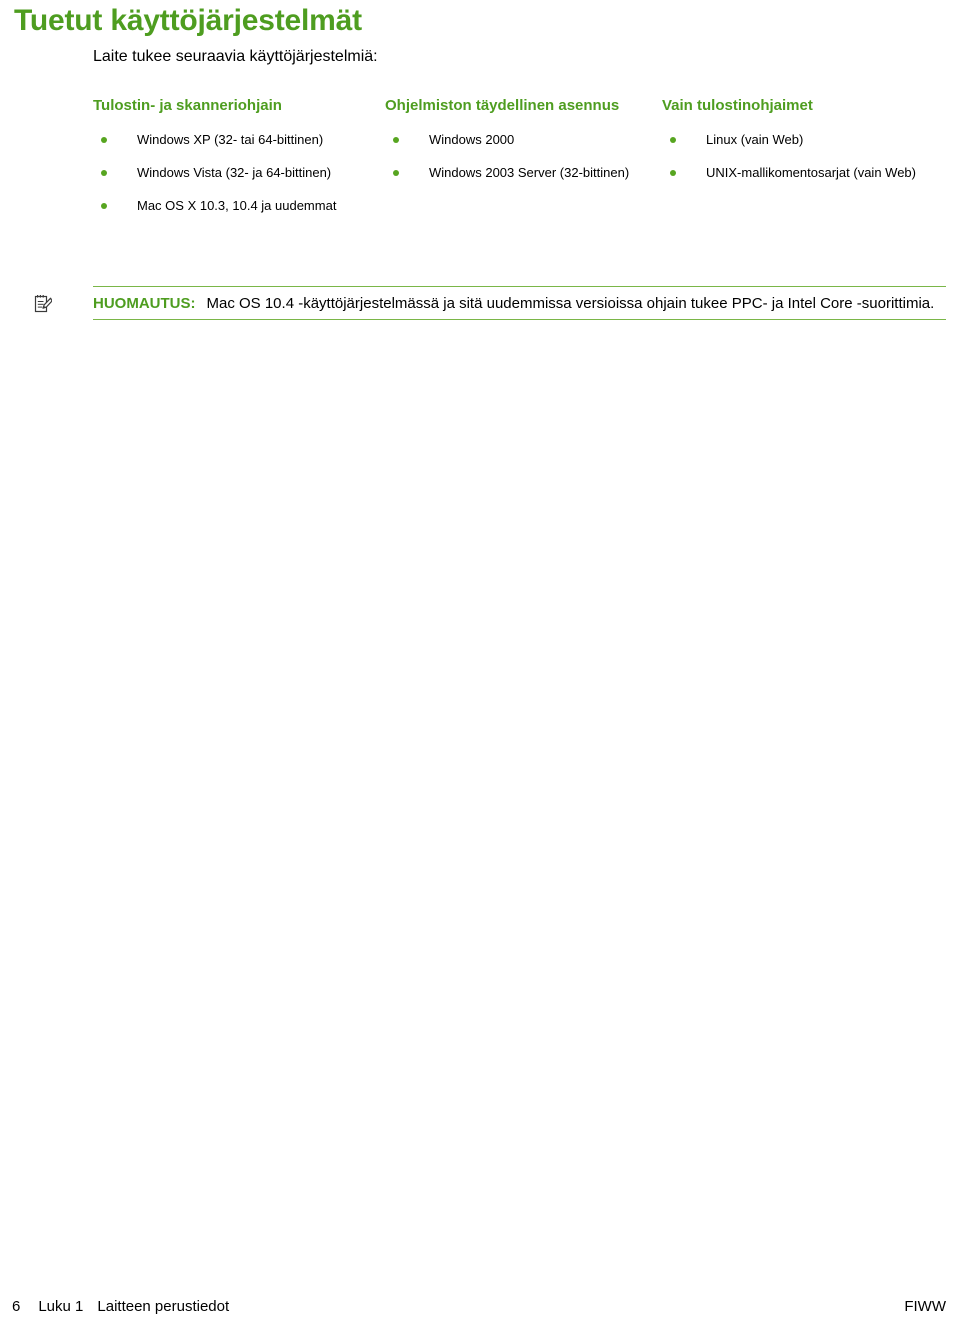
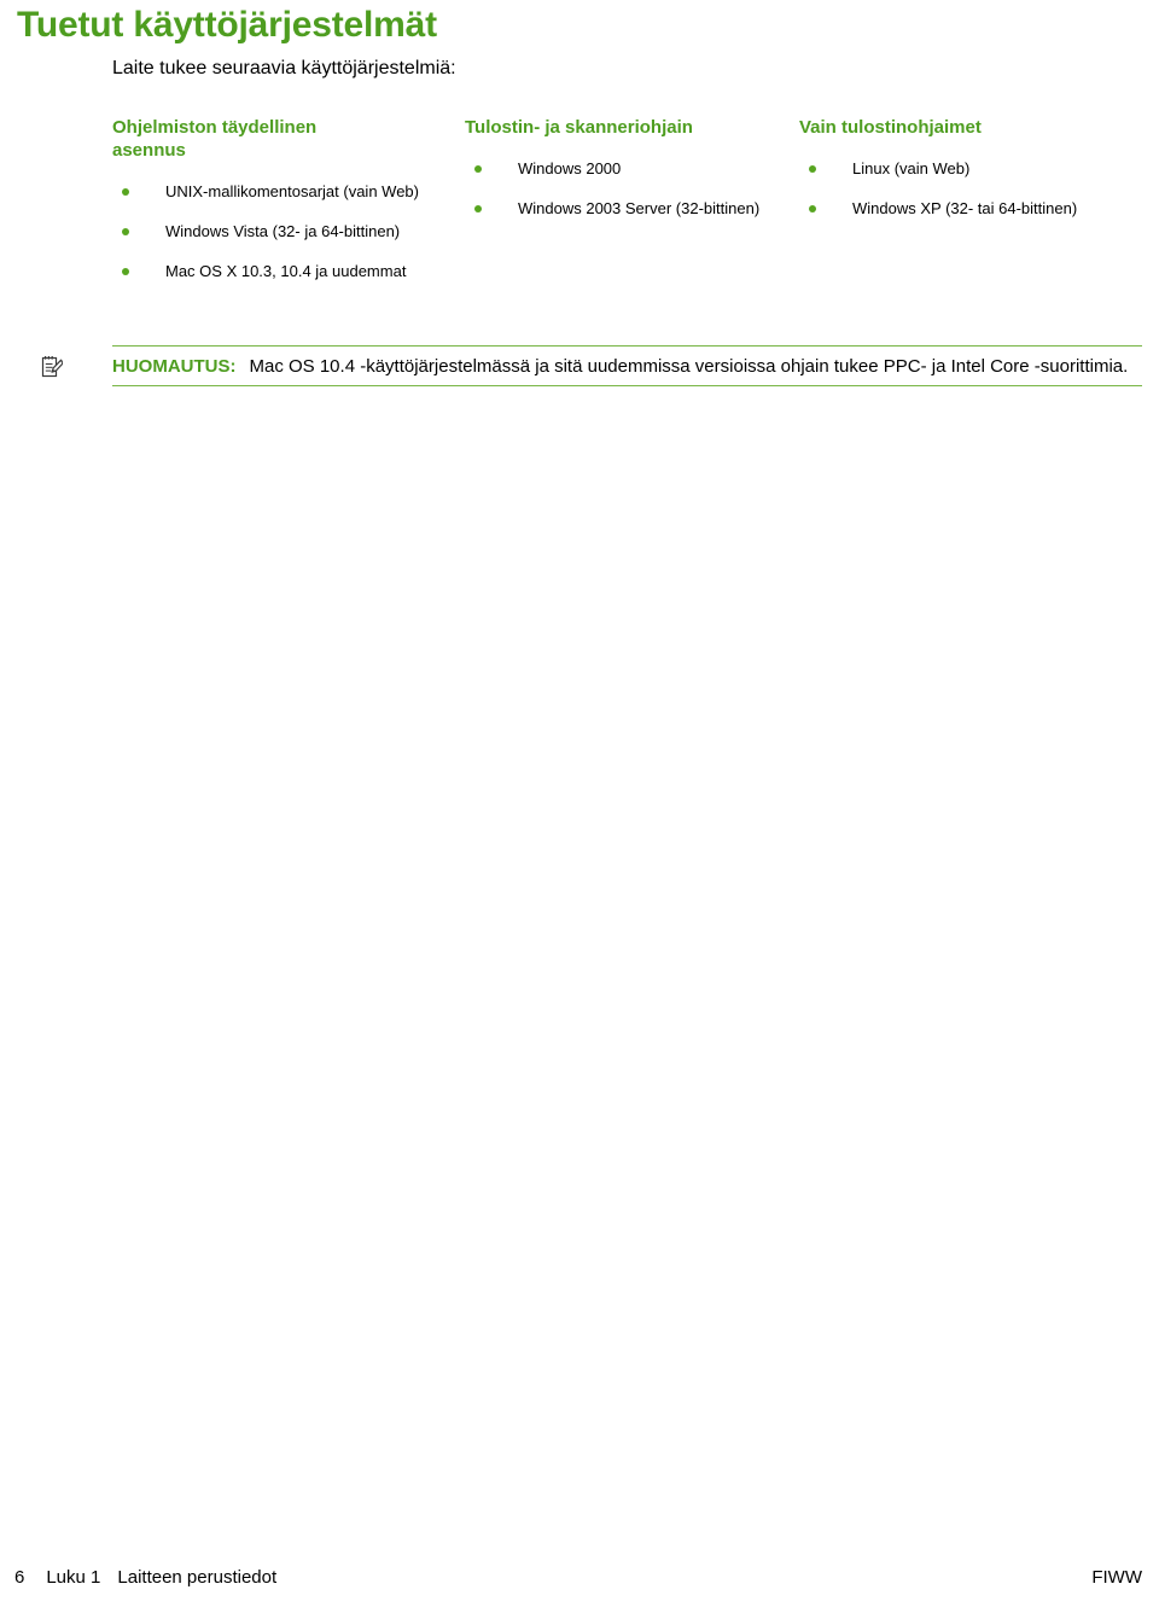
  Tuetut käyttöjärjestelmät
  Laite tukee seuraavia käyttöjärjestelmiä:
- Tulostin- ja skanneriohjain
+ Ohjelmiston täydellinen asennus
- Windows XP (32- tai 64-bittinen)
+ UNIX-mallikomentosarjat (vain Web)
  Windows Vista (32- ja 64-bittinen)
  Mac OS X 10.3, 10.4 ja uudemmat
- Ohjelmiston täydellinen asennus
+ Tulostin- ja skanneriohjain
  Windows 2000
  Windows 2003 Server (32-bittinen)
  Vain tulostinohjaimet
  Linux (vain Web)
- UNIX-mallikomentosarjat (vain Web)
+ Windows XP (32- tai 64-bittinen)
  HUOMAUTUS: Mac OS 10.4 -käyttöjärjestelmässä ja sitä uudemmissa versioissa ohjain tukee PPC- ja Intel Core -suorittimia.
  6 Luku 1 Laitteen perustiedot
  FIWW
